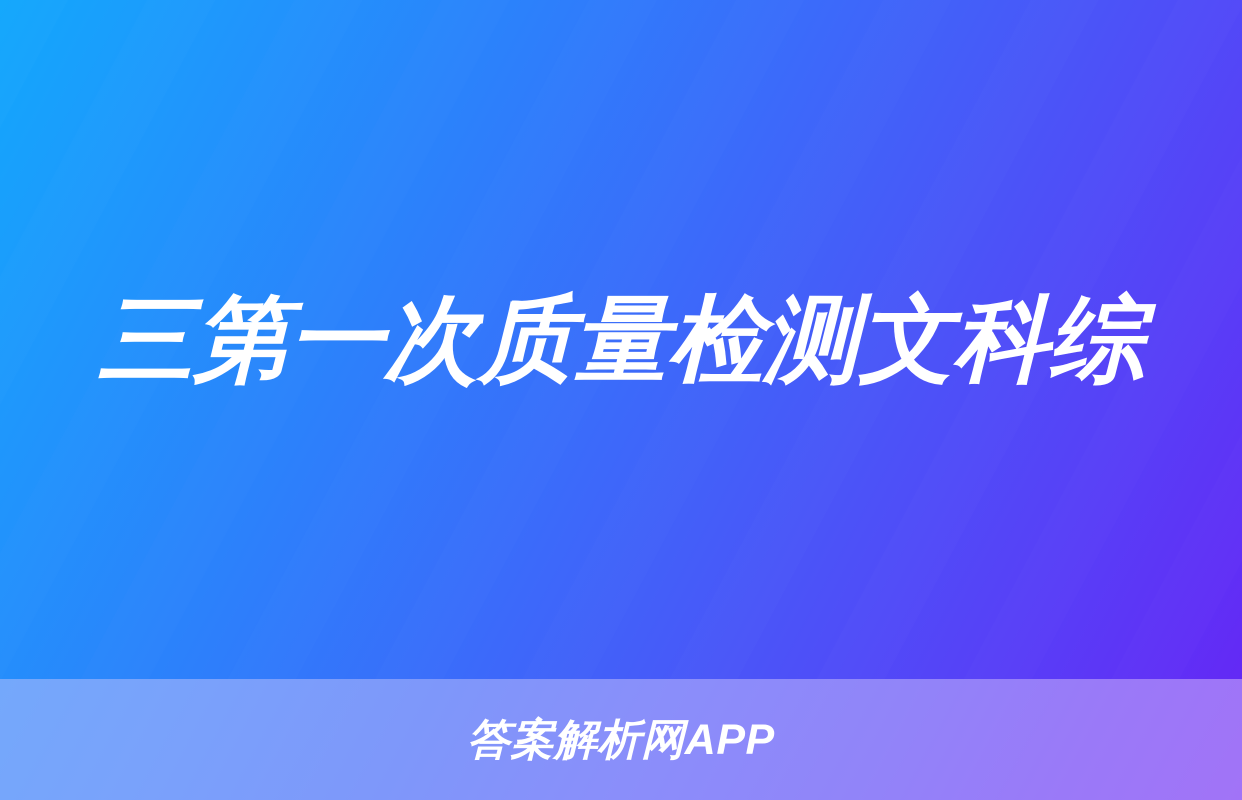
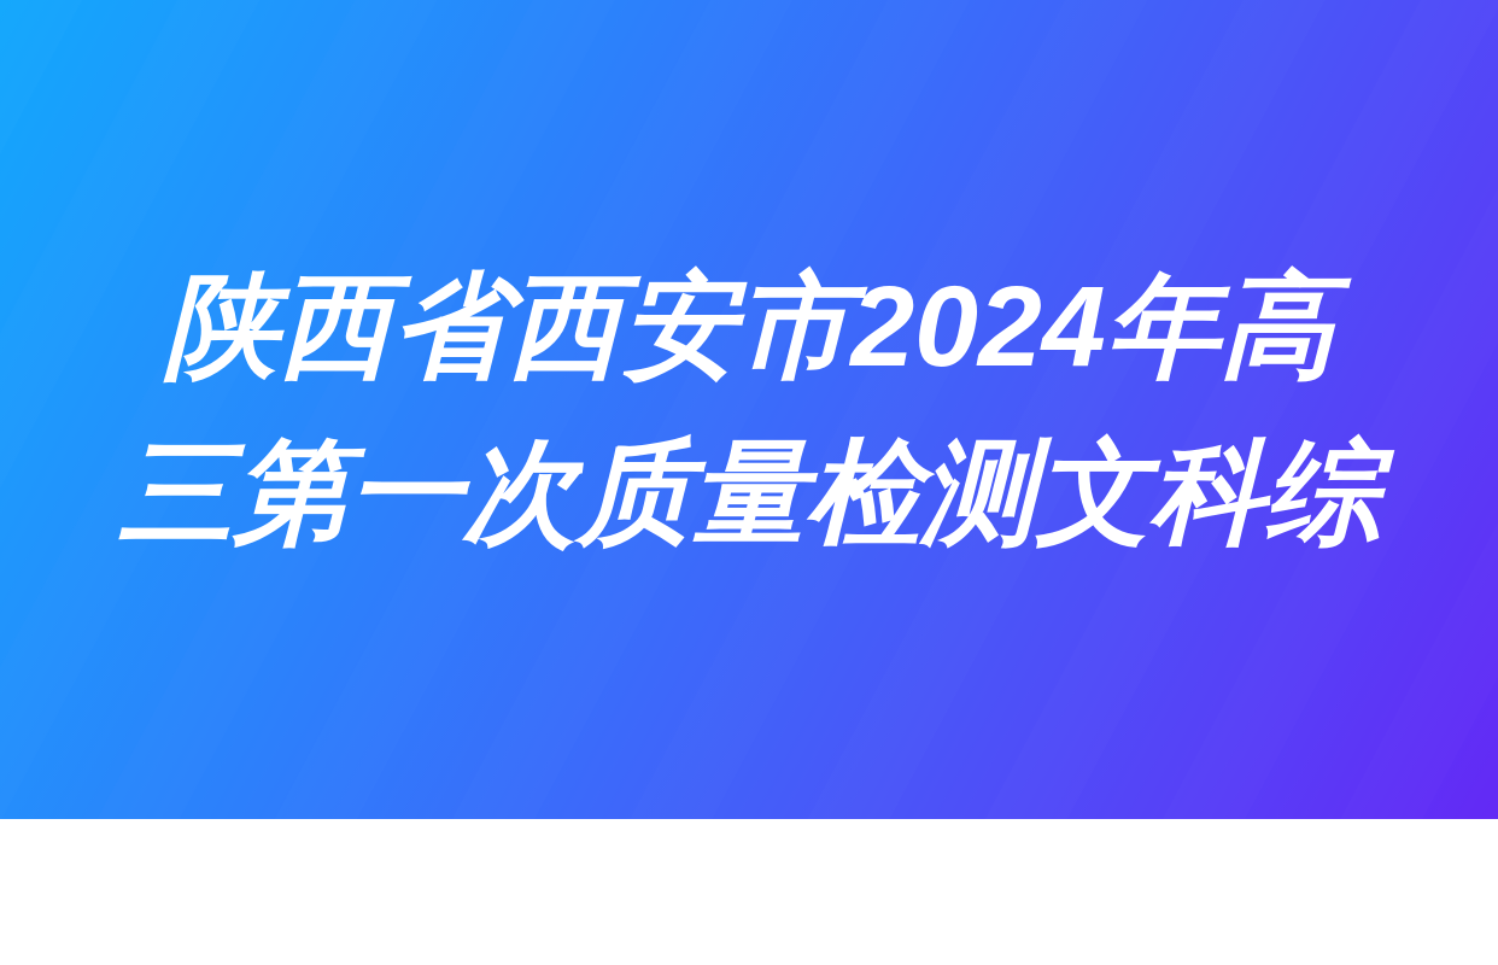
+ 陕西省西安市2024年高
  三第一次质量检测文科综
- 答案解析网APP
